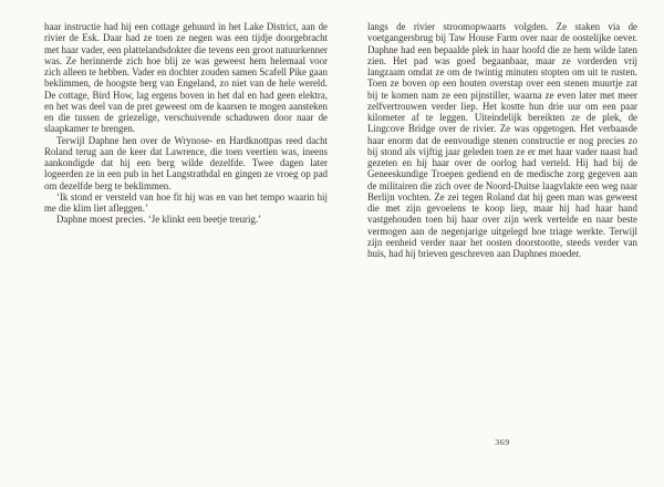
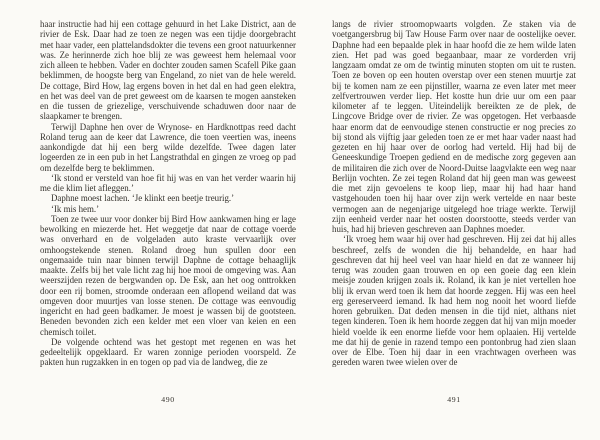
  haar instructie had hij een cottage gehuurd in het Lake District, aan de rivier de Esk. Daar had ze toen ze negen was een tijdje doorgebracht met haar vader, een plattelandsdokter die tevens een groot natuurkenner was. Ze herinnerde zich hoe blij ze was geweest hem helemaal voor zich alleen te hebben. Vader en dochter zouden samen Scafell Pike gaan beklimmen, de hoogste berg van Engeland, zo niet van de hele wereld. De cottage, Bird How, lag ergens boven in het dal en had geen elektra, en het was deel van de pret geweest om de kaarsen te mogen aansteken en die tussen de griezelige, verschuivende schaduwen door naar de slaapkamer te brengen.
  Terwijl Daphne hen over de Wrynose- en Hardknottpas reed dacht Roland terug aan de keer dat Lawrence, die toen veertien was, ineens aankondigde dat hij een berg wilde dezelfde. Twee dagen later logeerden ze in een pub in het Langstrathdal en gingen ze vroeg op pad om dezelfde berg te beklimmen.
- ‘Ik stond er versteld van hoe fit hij was en van het tempo waarin hij me die klim liet afleggen.’
+ ‘Ik stond er versteld van hoe fit hij was en van het verder waarin hij me die klim liet afleggen.’
- Daphne moest precies. ‘Je klinkt een beetje treurig.’
+ Daphne moest lachen. ‘Je klinkt een beetje treurig.’
+ ‘Ik mis hem.’
+ Toen ze twee uur voor donker bij Bird How aankwamen hing er lage bewolking en miezerde het. Het weggetje dat naar de cottage voerde was onverhard en de volgeladen auto kraste vervaarlijk over omhoogstekende stenen. Roland droeg hun spullen door een ongemaaide tuin naar binnen terwijl Daphne de cottage behaaglijk maakte. Zelfs bij het vale licht zag hij hoe mooi de omgeving was. Aan weerszijden rezen de bergwanden op. De Esk, aan het oog onttrokken door een rij bomen, stroomde onderaan een aflopend weiland dat was omgeven door muurtjes van losse stenen. De cottage was eenvoudig ingericht en had geen badkamer. Je moest je wassen bij de gootsteen. Beneden bevonden zich een kelder met een vloer van keien en een chemisch toilet.
+ De volgende ochtend was het gestopt met regenen en was het gedeeltelijk opgeklaard. Er waren zonnige perioden voorspeld. Ze pakten hun rugzakken in en togen op pad via de landweg, die ze
+ 490
  langs de rivier stroomopwaarts volgden. Ze staken via de voetgangersbrug bij Taw House Farm over naar de oostelijke oever. Daphne had een bepaalde plek in haar hoofd die ze hem wilde laten zien. Het pad was goed begaanbaar, maar ze vorderden vrij langzaam omdat ze om de twintig minuten stopten om uit te rusten. Toen ze boven op een houten overstap over een stenen muurtje zat bij te komen nam ze een pijnstiller, waarna ze even later met meer zelfvertrouwen verder liep. Het kostte hun drie uur om een paar kilometer af te leggen. Uiteindelijk bereikten ze de plek, de Lingcove Bridge over de rivier. Ze was opgetogen. Het verbaasde haar enorm dat de eenvoudige stenen constructie er nog precies zo bij stond als vijftig jaar geleden toen ze er met haar vader naast had gezeten en hij haar over de oorlog had verteld. Hij had bij de Geneeskundige Troepen gediend en de medische zorg gegeven aan de militairen die zich over de Noord-Duitse laagvlakte een weg naar Berlijn vochten. Ze zei tegen Roland dat hij geen man was geweest die met zijn gevoelens te koop liep, maar hij had haar hand vastgehouden toen hij haar over zijn werk vertelde en naar beste vermogen aan de negenjarige uitgelegd hoe triage werkte. Terwijl zijn eenheid verder naar het oosten doorstootte, steeds verder van huis, had hij brieven geschreven aan Daphnes moeder.
+ ‘Ik vroeg hem waar hij over had geschreven. Hij zei dat hij alles beschreef, zelfs de wonden die hij behandelde, en haar had geschreven dat hij heel veel van haar hield en dat ze wanneer hij terug was zouden gaan trouwen en op een goeie dag een klein meisje zouden krijgen zoals ik. Roland, ik kan je niet vertellen hoe blij ik ervan werd toen ik hem dat hoorde zeggen. Hij was een heel erg gereserveerd iemand. Ik had hem nog nooit het woord liefde horen gebruiken. Dat deden mensen in die tijd niet, althans niet tegen kinderen. Toen ik hem hoorde zeggen dat hij van mijn moeder hield voelde ik een enorme liefde voor hem oplaaien. Hij vertelde me dat hij de genie in razend tempo een pontonbrug had zien slaan over de Elbe. Toen hij daar in een vrachtwagen overheen was gereden waren twee wielen over de
- 369
+ 491
